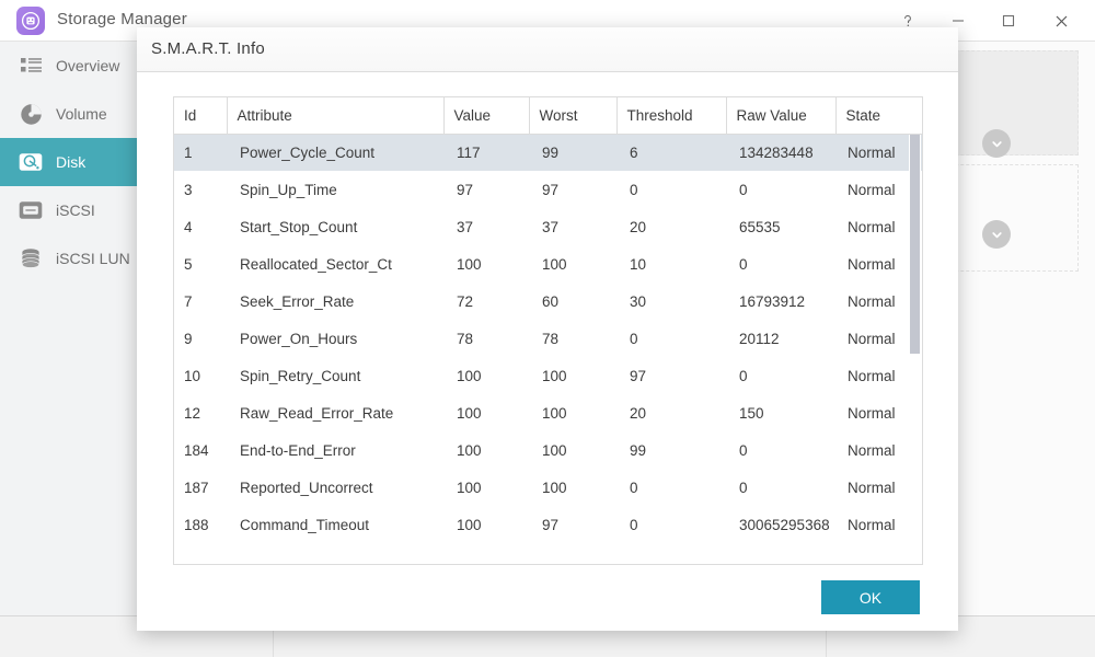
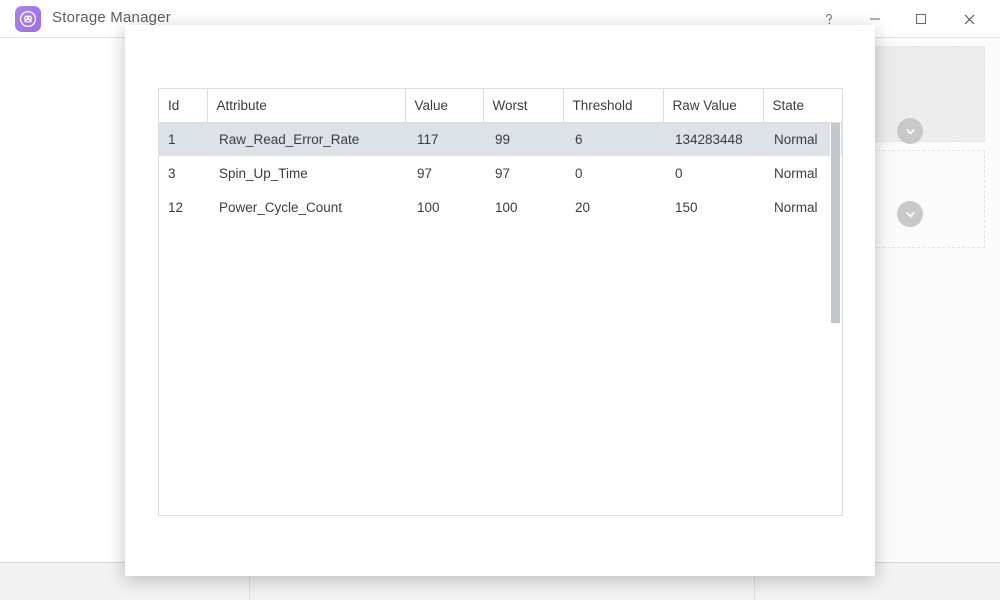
  Storage Manager
- Overview
- Volume
- Disk
- iSCSI
- iSCSI LUN
- S.M.A.R.T. Info
  Id	Attribute	Value	Worst	Threshold	Raw Value	State
- 1	Power_Cycle_Count	117	99	6	134283448	Normal
+ 1	Raw_Read_Error_Rate	117	99	6	134283448	Normal
  3	Spin_Up_Time	97	97	0	0	Normal
- 4	Start_Stop_Count	37	37	20	65535	Normal
- 5	Reallocated_Sector_Ct	100	100	10	0	Normal
- 7	Seek_Error_Rate	72	60	30	16793912	Normal
- 9	Power_On_Hours	78	78	0	20112	Normal
- 10	Spin_Retry_Count	100	100	97	0	Normal
- 12	Raw_Read_Error_Rate	100	100	20	150	Normal
+ 12	Power_Cycle_Count	100	100	20	150	Normal
- 184	End-to-End_Error	100	100	99	0	Normal
- 187	Reported_Uncorrect	100	100	0	0	Normal
- 188	Command_Timeout	100	97	0	30065295368	Normal
- OK
